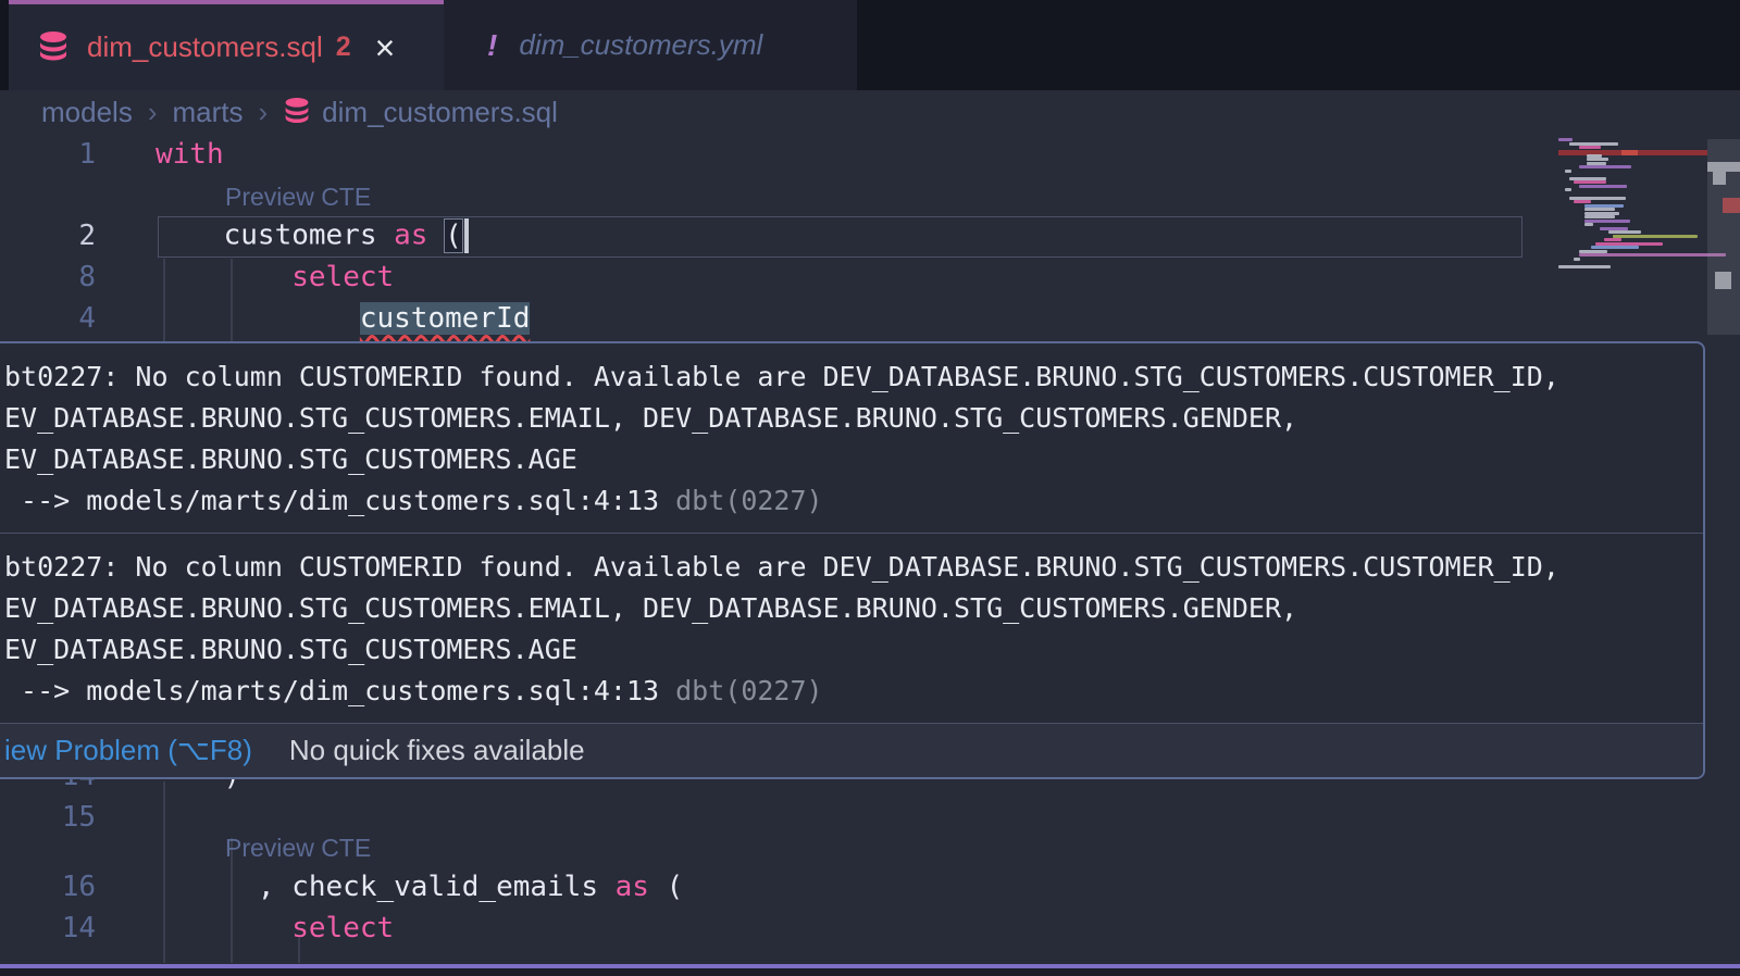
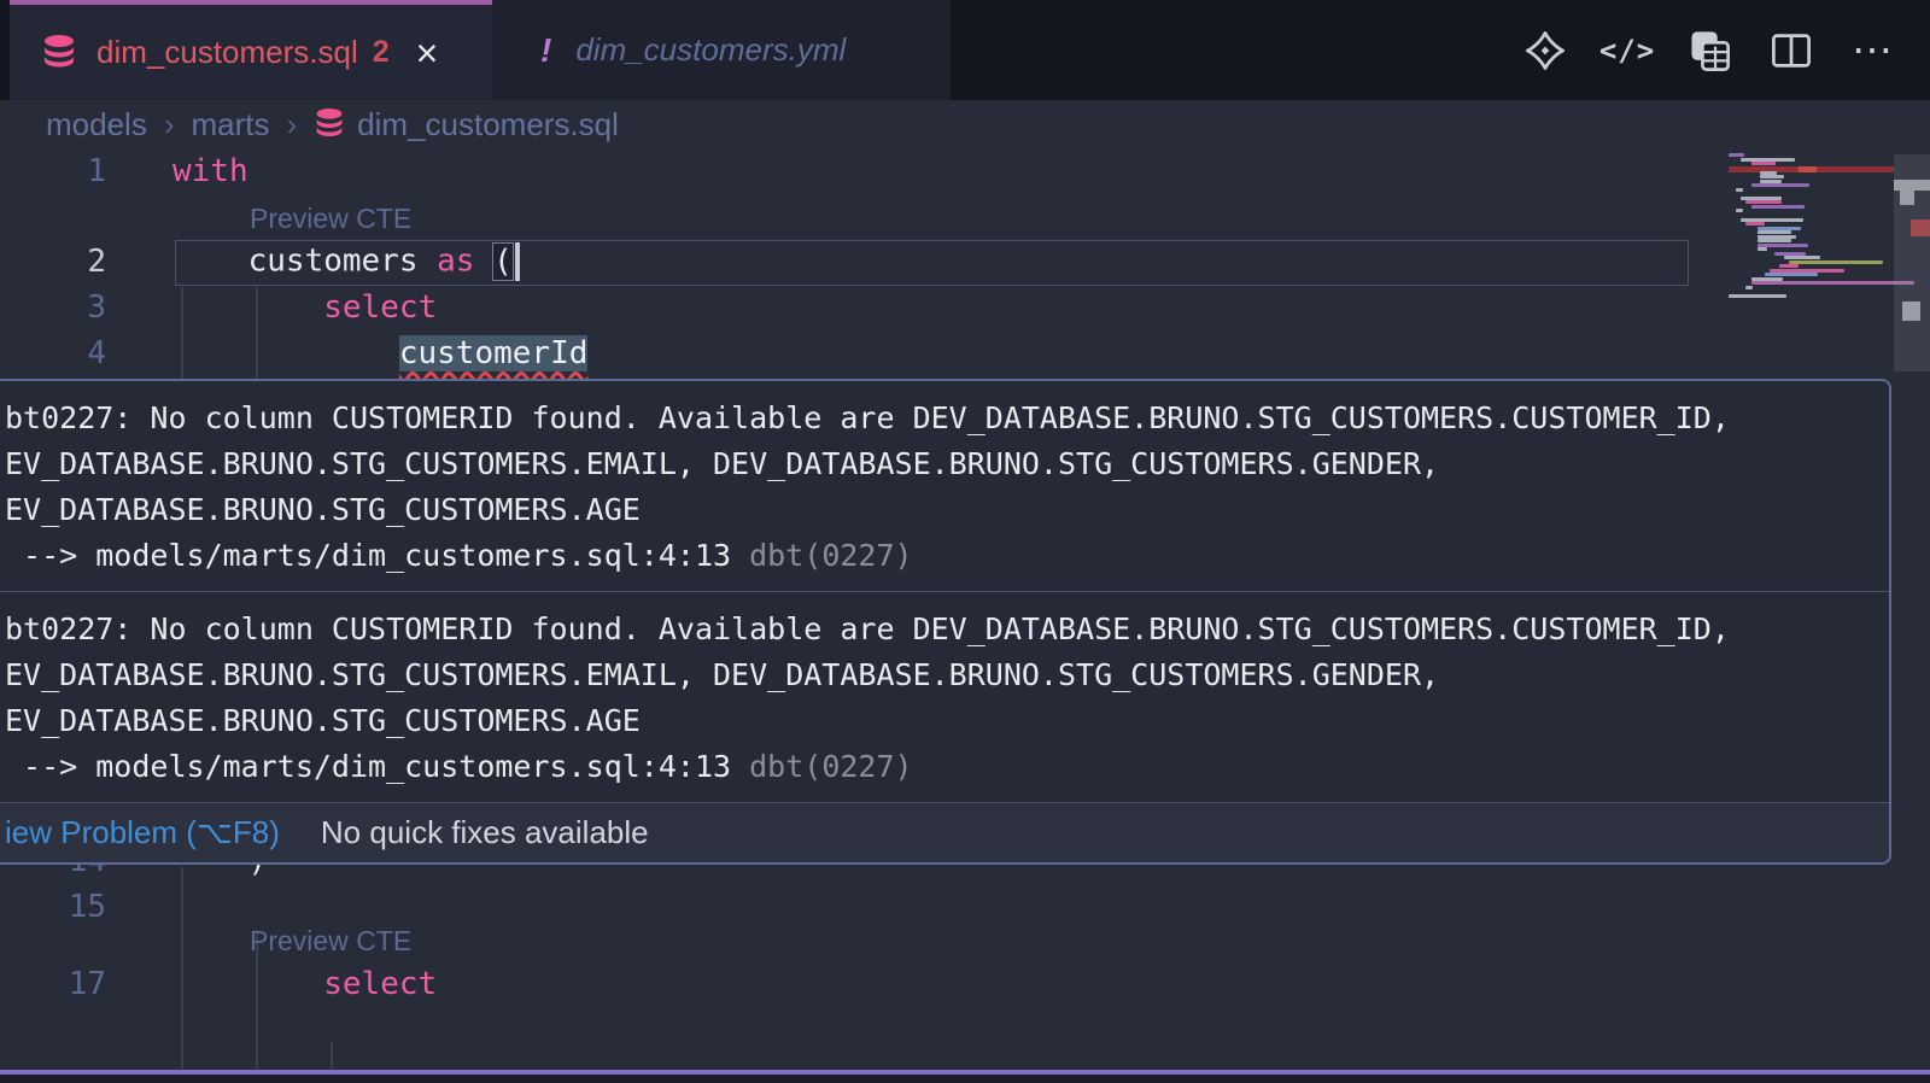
  dim_customers.sql
  2
  ×
  !
  dim_customers.yml
+ </>
+ ⋯
  models
  ›
  marts
  ›
  dim_customers.sql
  1
  with
  Preview CTE
  2
  customers as (
- 8
+ 3
  select
  4
  customerId
  15
  Preview CTE
- 16
- , check_valid_emails as (
- 14
+ 17
  select
  bt0227: No column CUSTOMERID found. Available are DEV_DATABASE.BRUNO.STG_CUSTOMERS.CUSTOMER_ID,
  EV_DATABASE.BRUNO.STG_CUSTOMERS.EMAIL, DEV_DATABASE.BRUNO.STG_CUSTOMERS.GENDER,
  EV_DATABASE.BRUNO.STG_CUSTOMERS.AGE
  --> models/marts/dim_customers.sql:4:13 dbt(0227)
  bt0227: No column CUSTOMERID found. Available are DEV_DATABASE.BRUNO.STG_CUSTOMERS.CUSTOMER_ID,
  EV_DATABASE.BRUNO.STG_CUSTOMERS.EMAIL, DEV_DATABASE.BRUNO.STG_CUSTOMERS.GENDER,
  EV_DATABASE.BRUNO.STG_CUSTOMERS.AGE
  --> models/marts/dim_customers.sql:4:13 dbt(0227)
  iew Problem (⌥F8)
  No quick fixes available
